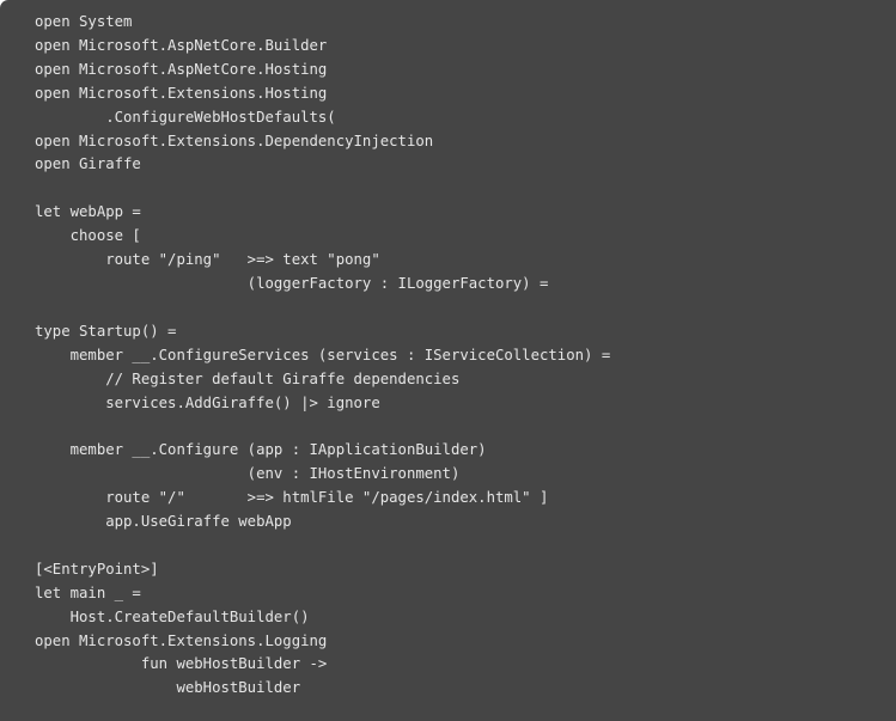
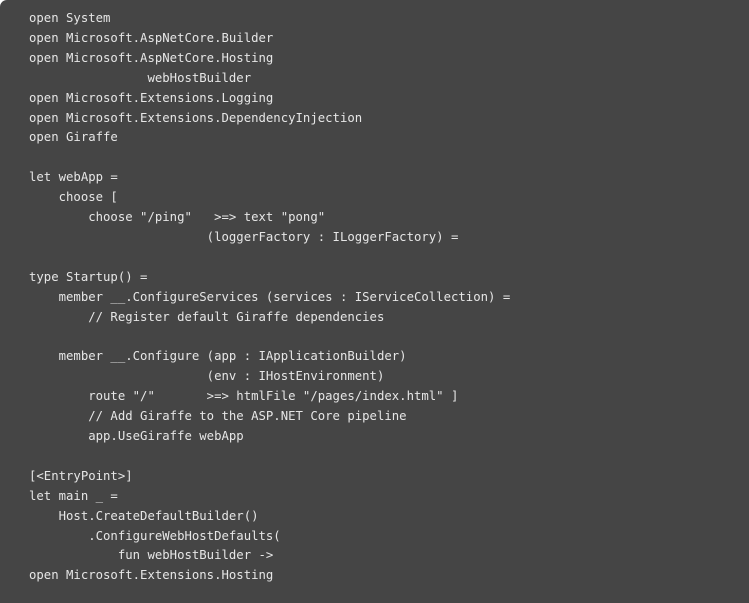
  open System
  open Microsoft.AspNetCore.Builder
  open Microsoft.AspNetCore.Hosting
- open Microsoft.Extensions.Hosting
+ webHostBuilder
- .ConfigureWebHostDefaults(
+ open Microsoft.Extensions.Logging
  open Microsoft.Extensions.DependencyInjection
  open Giraffe
  let webApp =
  choose [
- route "/ping" >=> text "pong"
+ choose "/ping" >=> text "pong"
  (loggerFactory : ILoggerFactory) =
  type Startup() =
  member __.ConfigureServices (services : IServiceCollection) =
  // Register default Giraffe dependencies
- services.AddGiraffe() |> ignore
  member __.Configure (app : IApplicationBuilder)
  (env : IHostEnvironment)
  route "/" >=> htmlFile "/pages/index.html" ]
+ // Add Giraffe to the ASP.NET Core pipeline
  app.UseGiraffe webApp
  [<EntryPoint>]
  let main _ =
  Host.CreateDefaultBuilder()
- open Microsoft.Extensions.Logging
+ .ConfigureWebHostDefaults(
  fun webHostBuilder ->
- webHostBuilder
+ open Microsoft.Extensions.Hosting
